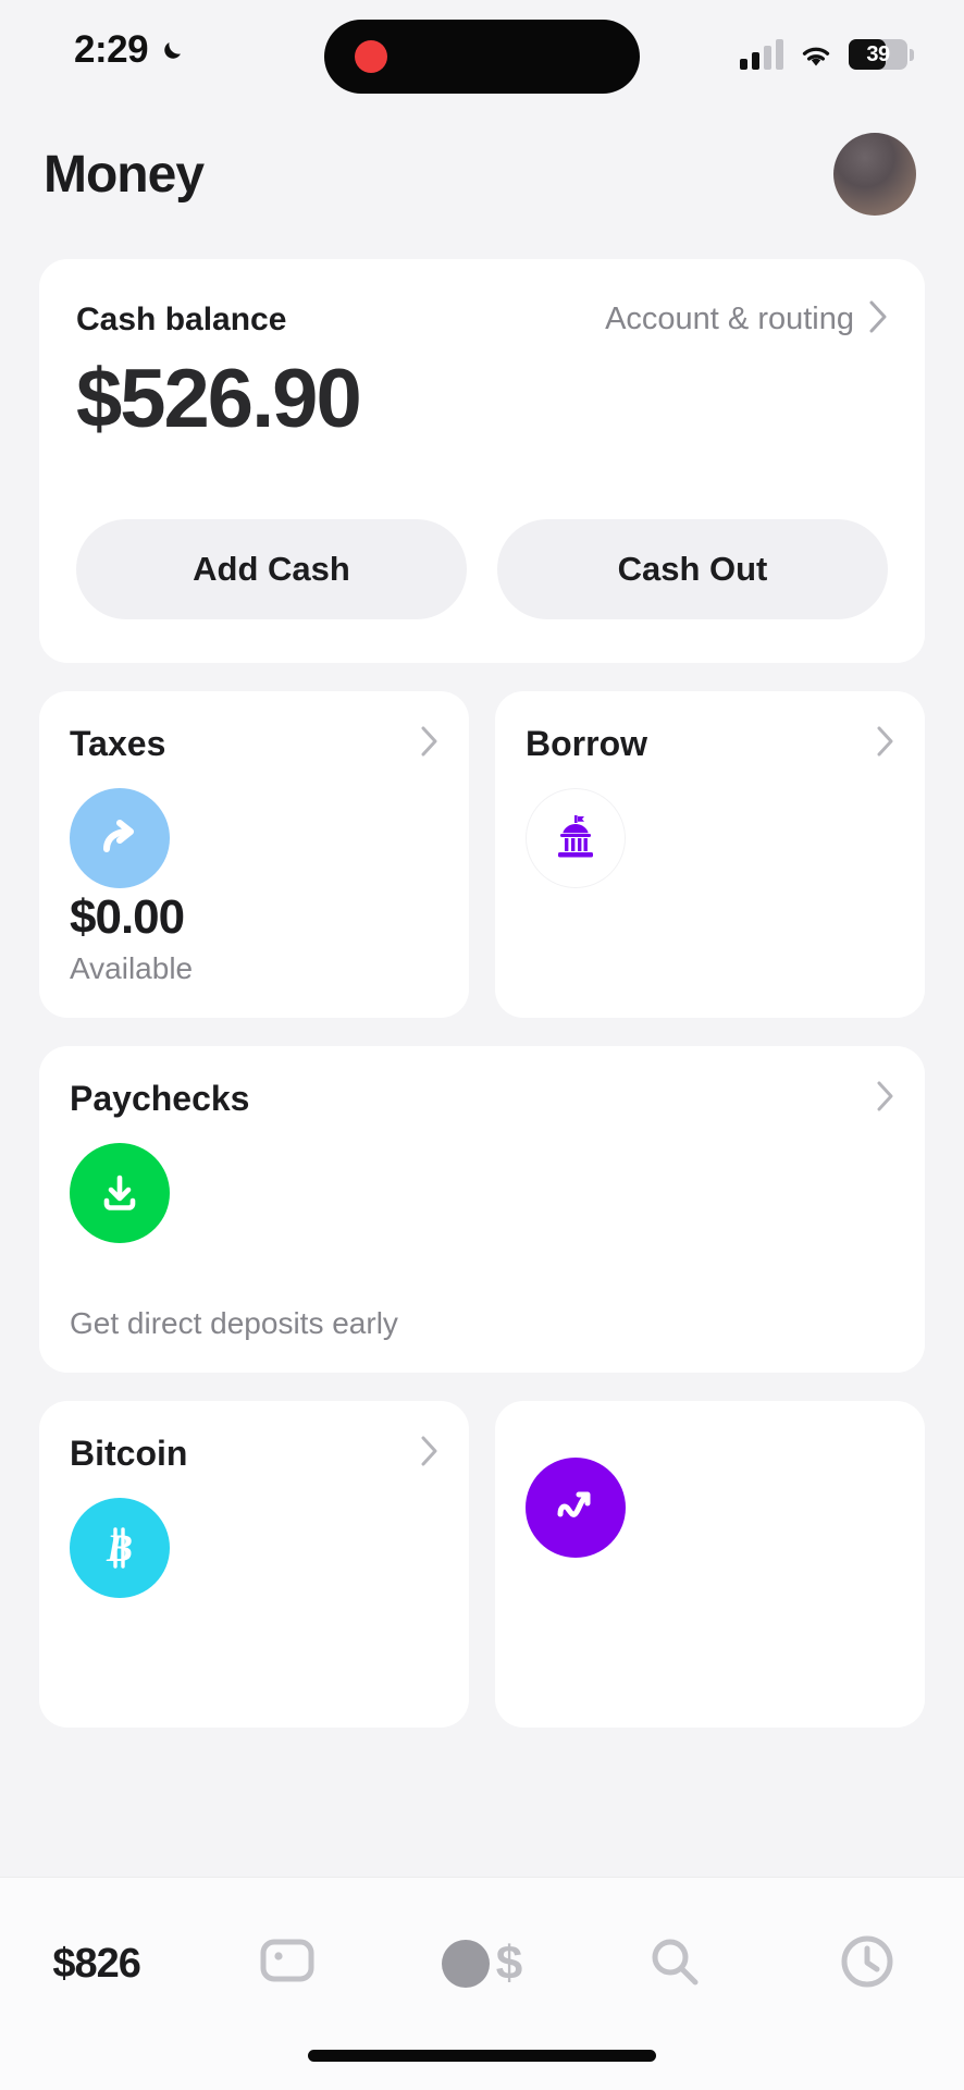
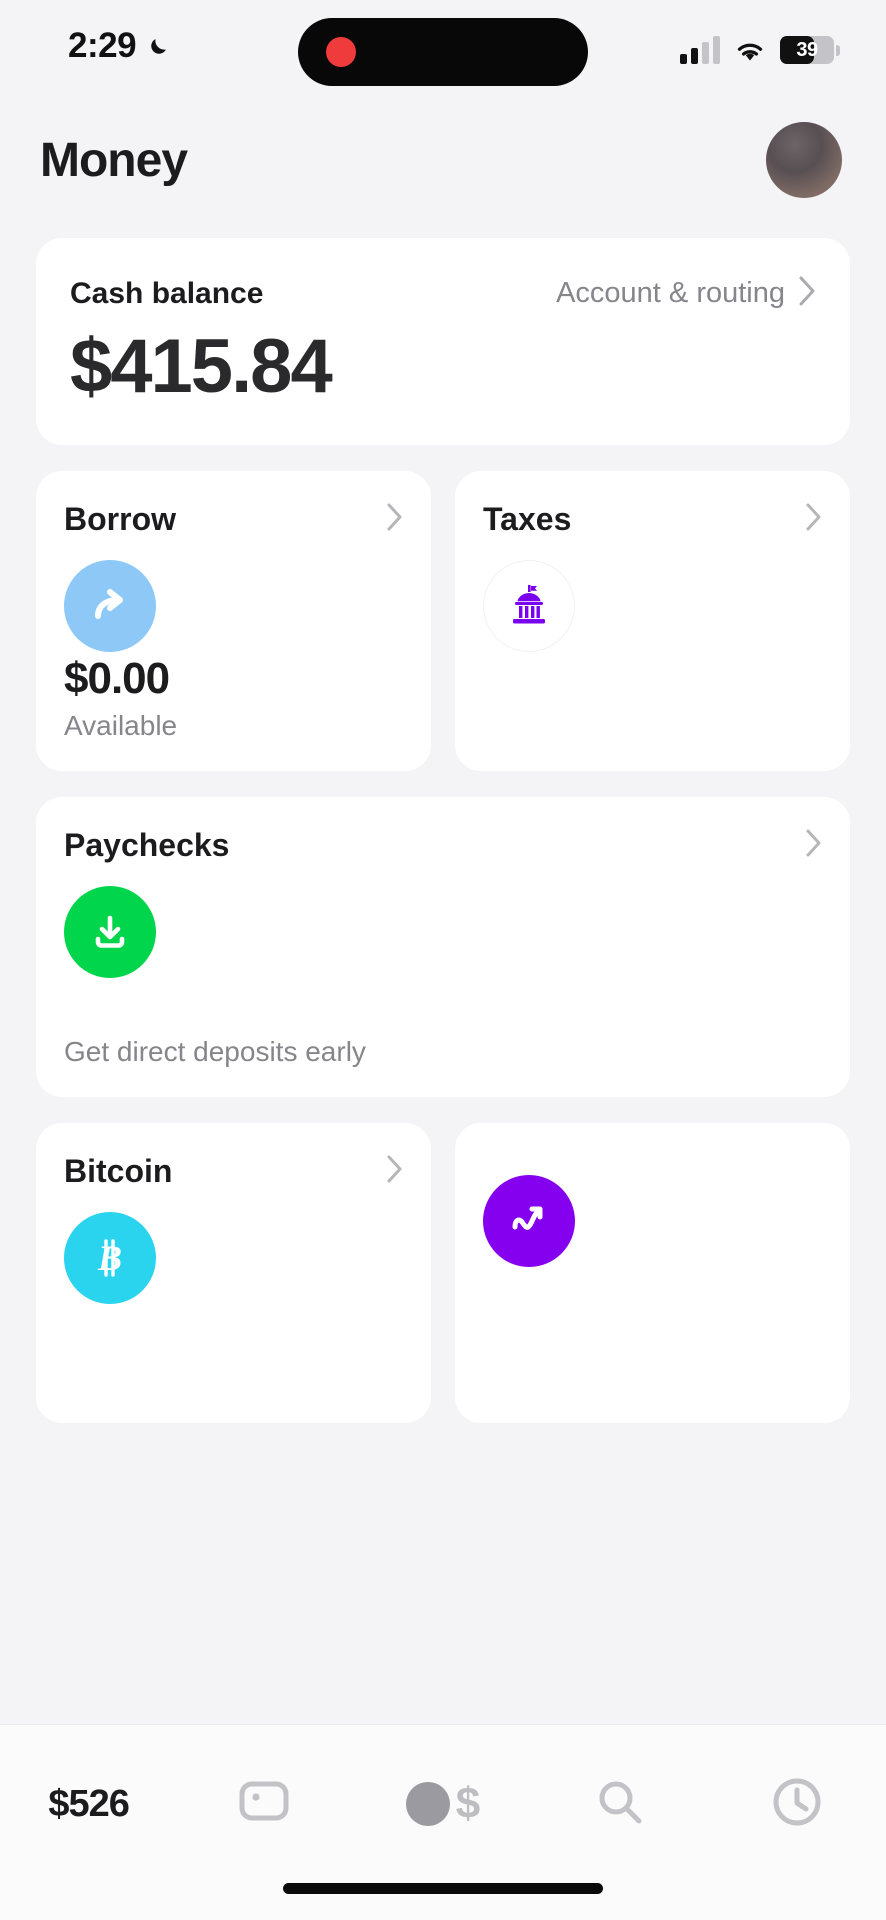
  2:29
  39
  Money
  Cash balance
  Account & routing
- $526.90
+ $415.84
- Add Cash
- Cash Out
- Taxes
+ Borrow
  $0.00
  Available
- Borrow
+ Taxes
  Paychecks
  Get direct deposits early
  Bitcoin
  B
- $826
+ $526
  $
